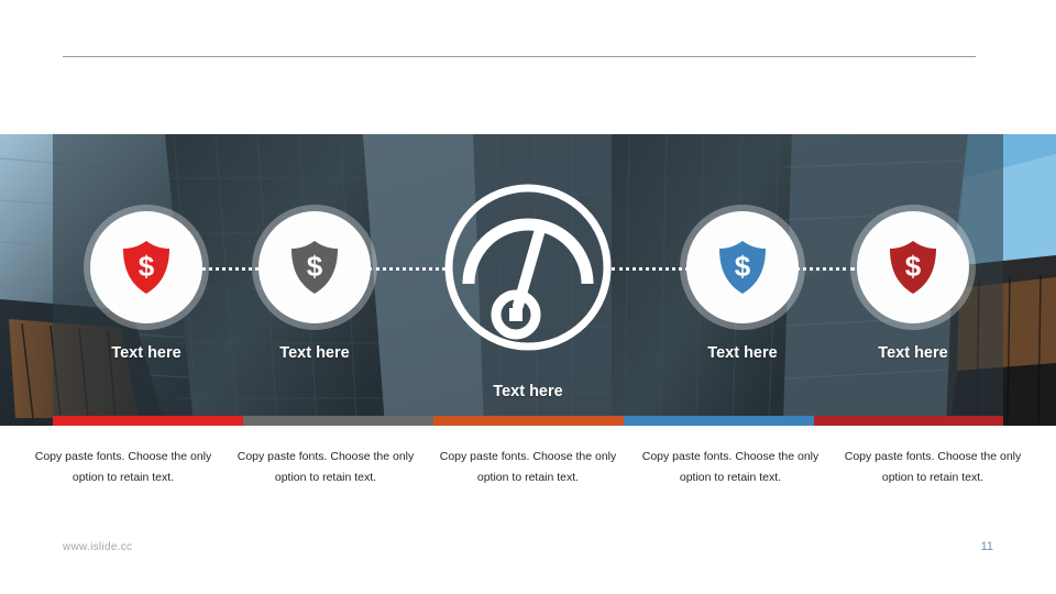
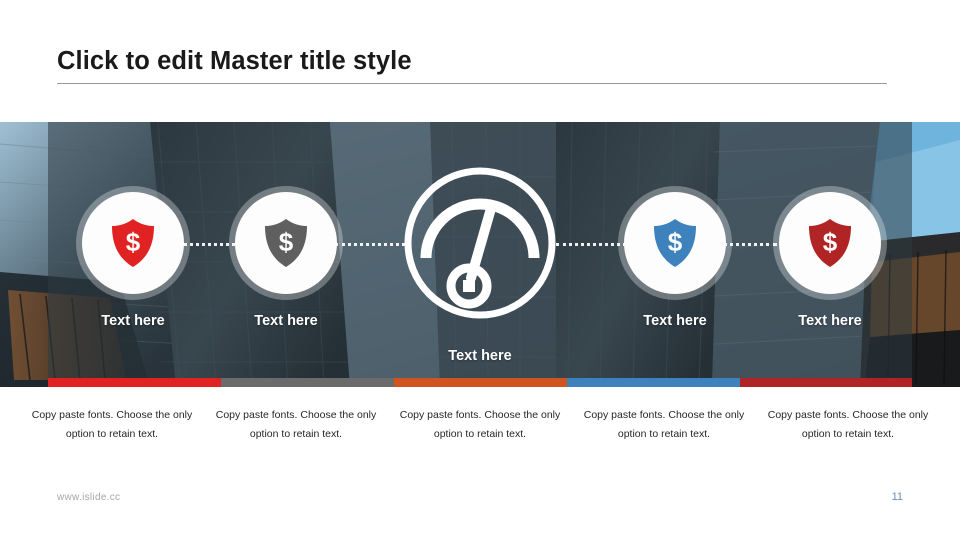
+ Click to edit Master title style
  $
  $
  $
  $
  Text here
  Text here
  Text here
  Text here
  Text here
  Copy paste fonts. Choose the only option to retain text.
  Copy paste fonts. Choose the only option to retain text.
  Copy paste fonts. Choose the only option to retain text.
  Copy paste fonts. Choose the only option to retain text.
  Copy paste fonts. Choose the only option to retain text.
  www.islide.cc
  11
